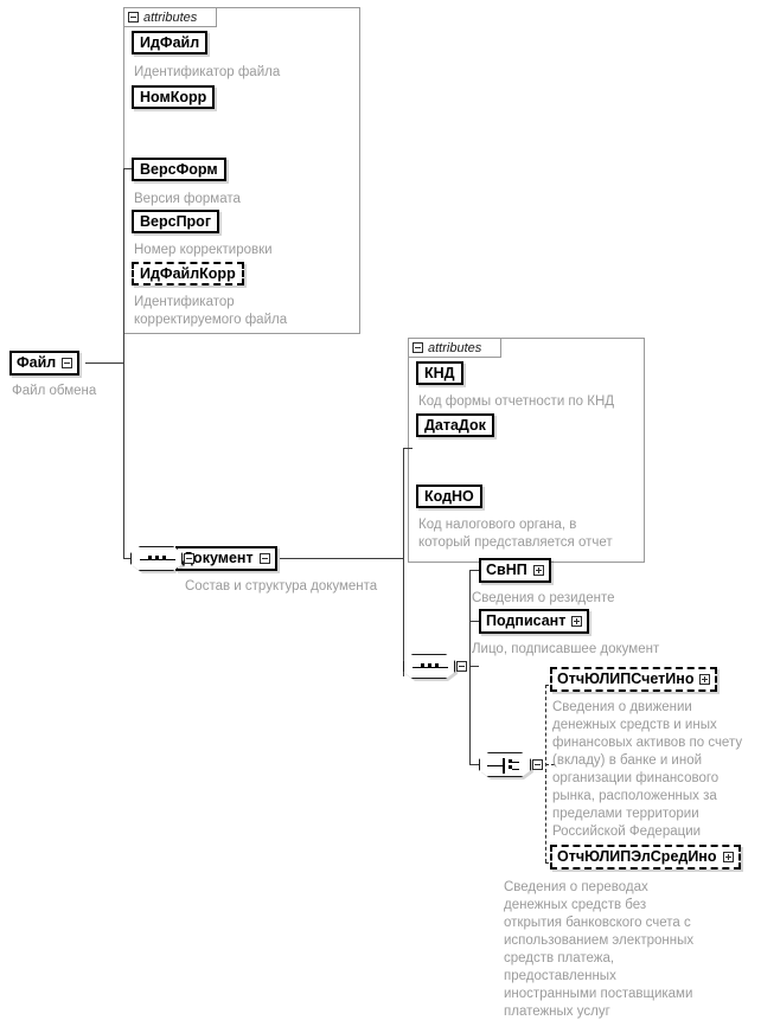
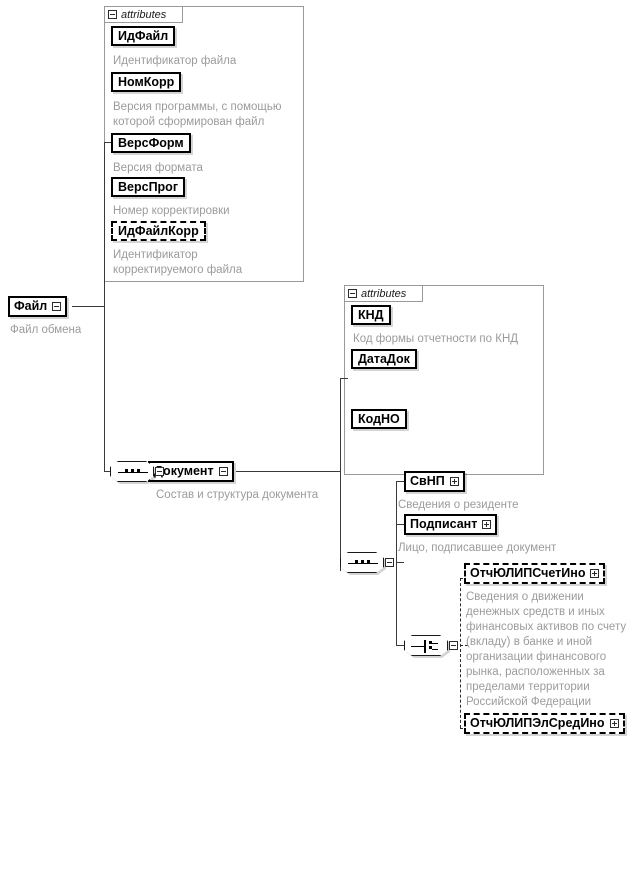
  attributes
  ИдФайл
  Идентификатор файла
  НомКорр
+ Версия программы, с помощью
+ которой сформирован файл
  ВерсФорм
  Версия формата
  ВерсПрог
  Номер корректировки
  ИдФайлКорр
  Идентификатор
  корректируемого файла
  Файл
  Файл обмена
  окумент
  Состав и структура документа
  attributes
  КНД
  Код формы отчетности по КНД
  ДатаДок
  КодНО
- Код налогового органа, в
- который представляется отчет
  СвНП
  Сведения о резиденте
  Подписант
  Лицо, подписавшее документ
  ОтчЮЛИПСчетИно
  Сведения о движении
  денежных средств и иных
  финансовых активов по счету
  (вкладу) в банке и иной
  организации финансового
  рынка, расположенных за
  пределами территории
  Российской Федерации
  ОтчЮЛИПЭлСредИно
- Сведения о переводах
- денежных средств без
- открытия банковского счета с
- использованием электронных
- средств платежа,
- предоставленных
- иностранными поставщиками
- платежных услуг
